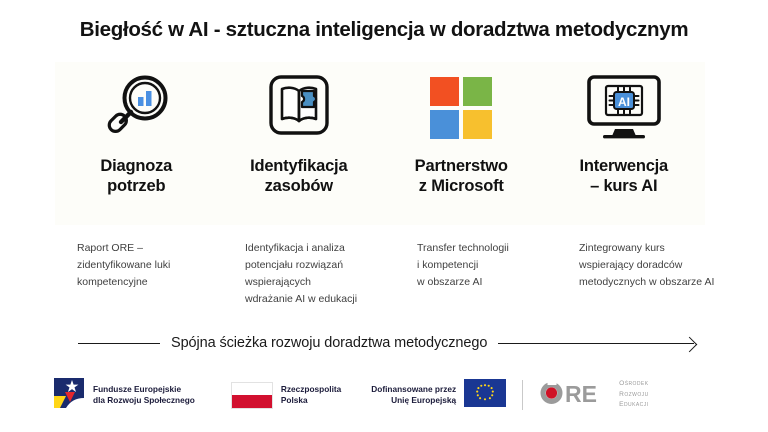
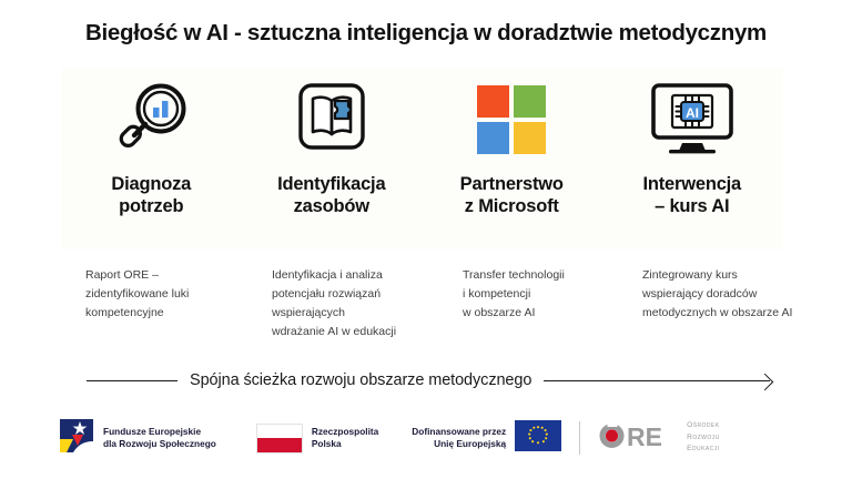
- Biegłość w AI - sztuczna inteligencja w doradztwa metodycznym
+ Biegłość w AI - sztuczna inteligencja w doradztwie metodycznym
  Diagnoza
  potrzeb
  Identyfikacja
  zasobów
  Partnerstwo
  z Microsoft
  AI
  Interwencja
  – kurs AI
  Raport ORE –
  zidentyfikowane luki
  kompetencyjne
  Identyfikacja i analiza
  potencjału rozwiązań
  wspierających
  wdrażanie AI w edukacji
  Transfer technologii
  i kompetencji
  w obszarze AI
  Zintegrowany kurs
  wspierający doradców
  metodycznych w obszarze AI
- Spójna ścieżka rozwoju doradztwa metodycznego
+ Spójna ścieżka rozwoju obszarze metodycznego
  Fundusze Europejskie
  dla Rozwoju Społecznego
  Rzeczpospolita
  Polska
  Dofinansowane przez
  Unię Europejską
  RE
